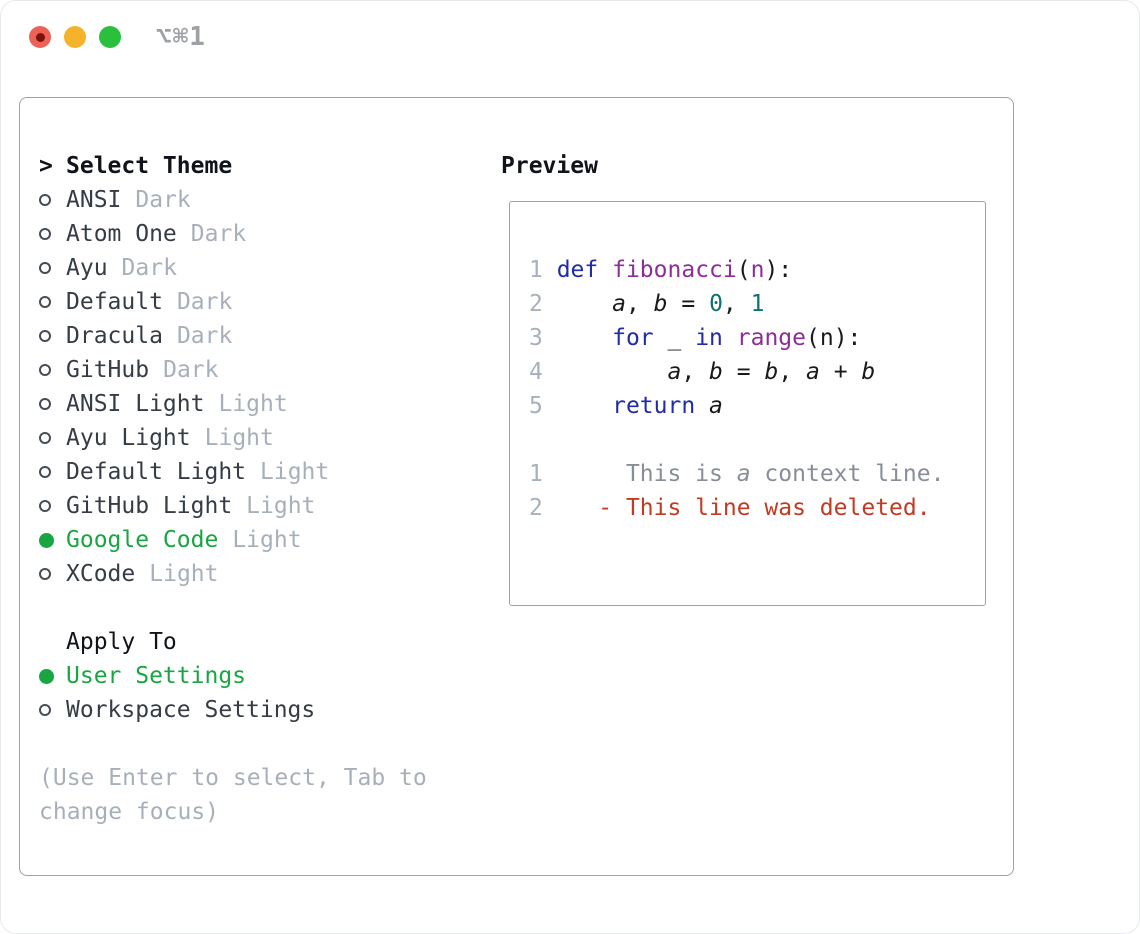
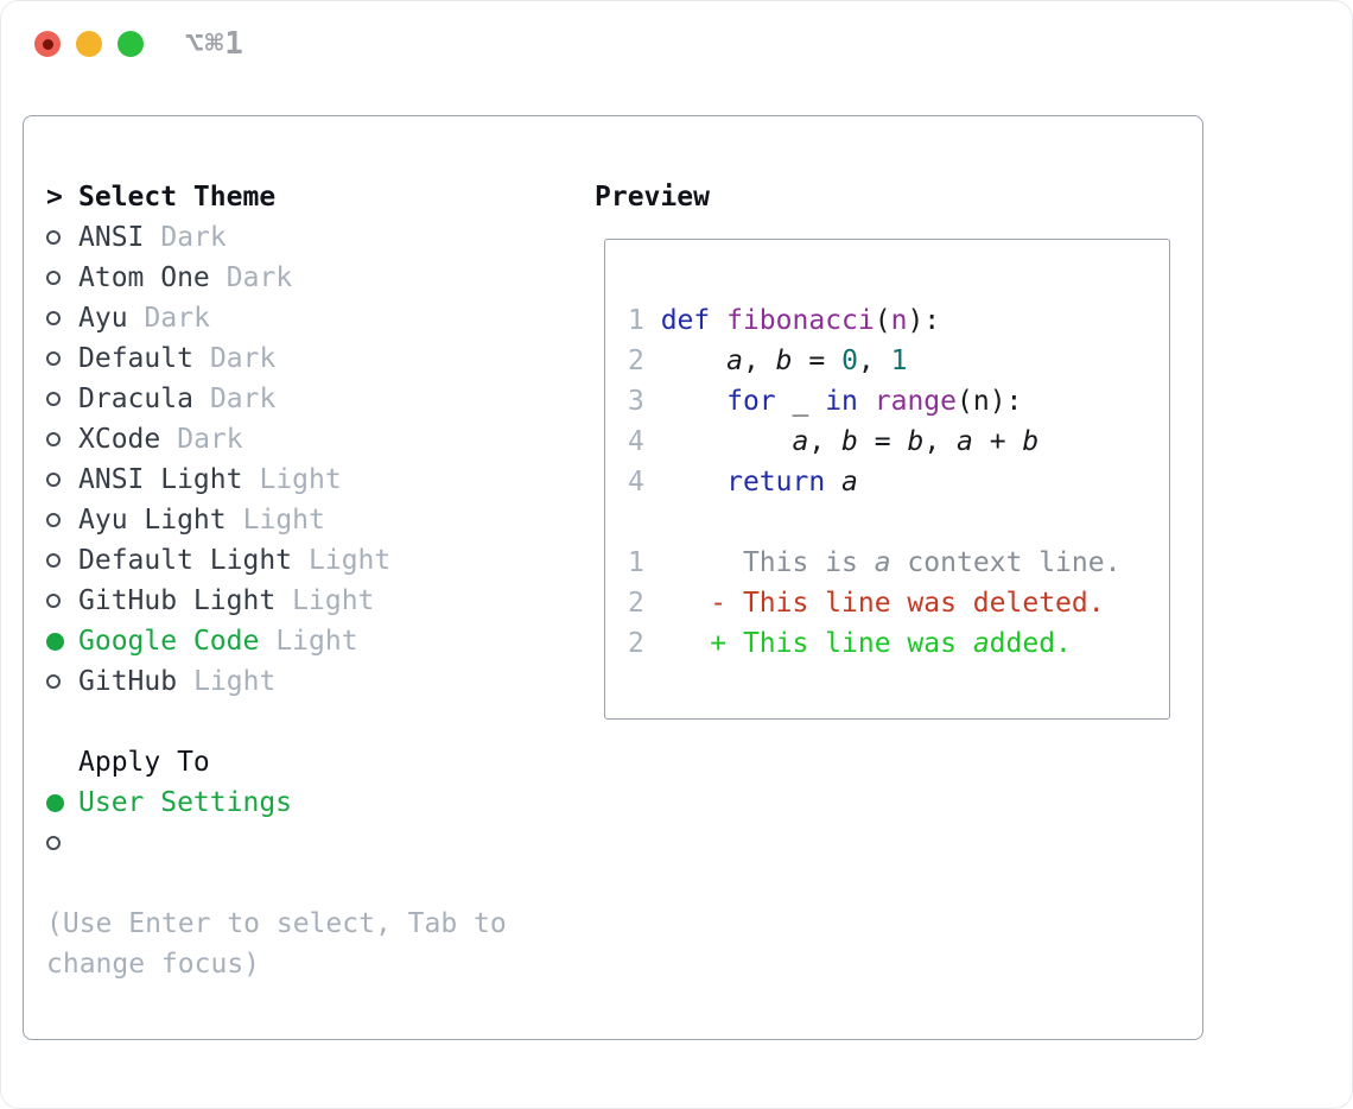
  ⌥⌘1
  >
  Select Theme
  ANSI
  Dark
  Atom One
  Dark
  Ayu
  Dark
  Default
  Dark
  Dracula
  Dark
- GitHub
+ XCode
  Dark
  ANSI Light
  Light
  Ayu Light
  Light
  Default Light
  Light
  GitHub Light
  Light
  Google Code
  Light
- XCode
+ GitHub
  Light
  Apply To
  User Settings
- Workspace Settings
  (Use Enter to select, Tab to change focus)
  Preview
  1 def fibonacci(n):
  2 a, b = 0, 1
  3 for _ in range(n):
  4 a, b = b, a + b
- 5 return a
+ 4 return a
  1 This is a context line.
  2 - This line was deleted.
+ 2 + This line was added.
